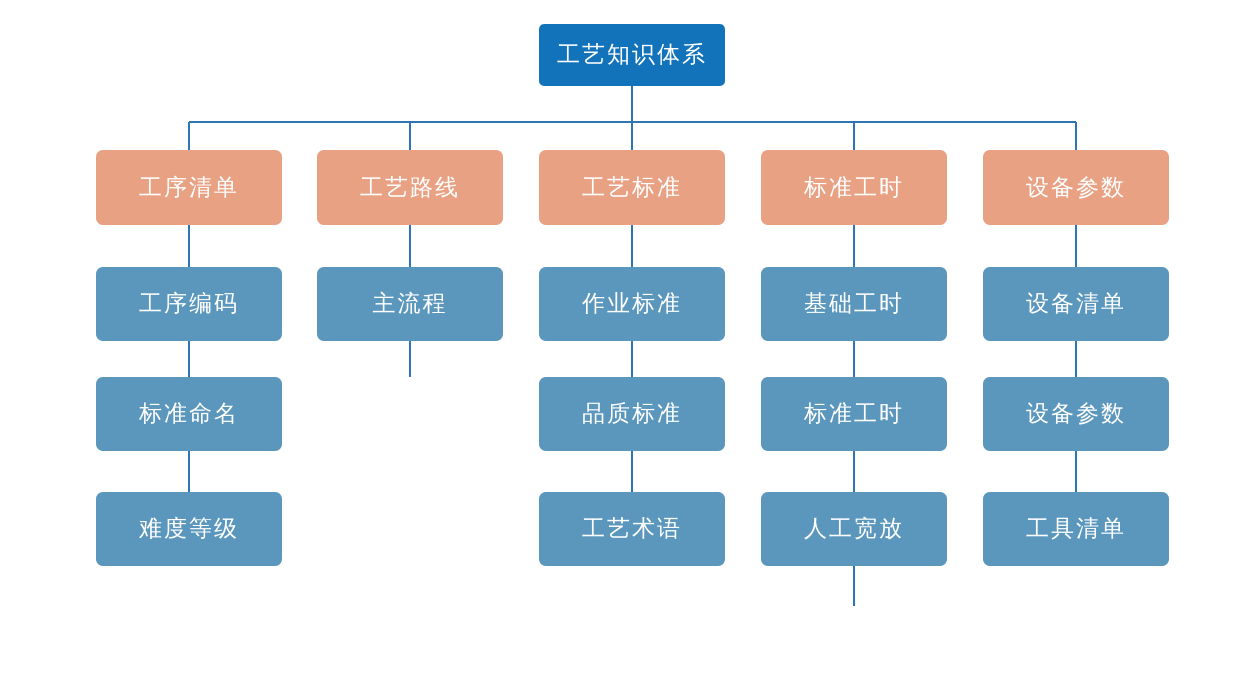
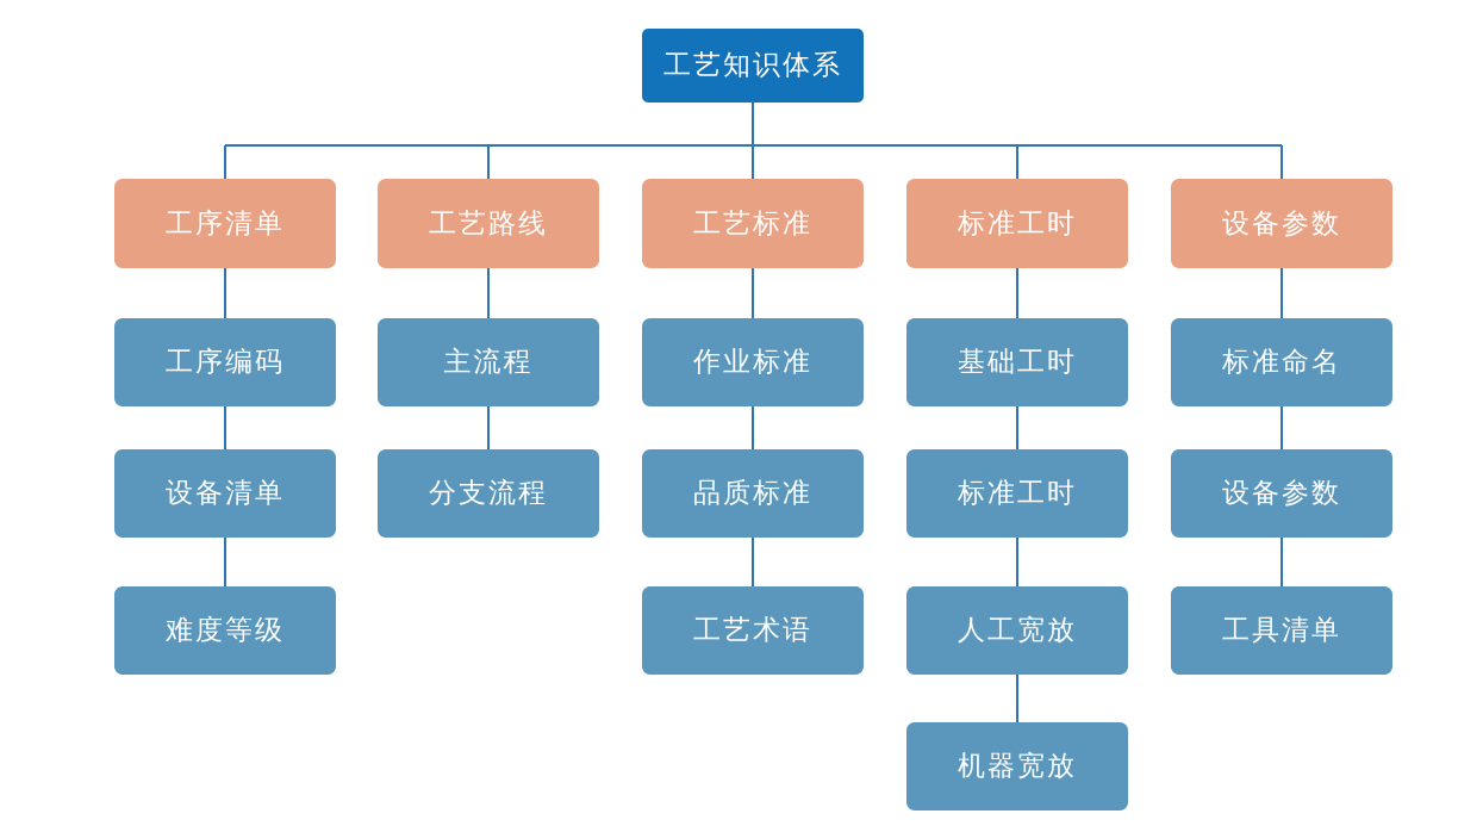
  工艺知识体系
  工序清单
  工序编码
- 标准命名
+ 设备清单
  难度等级
  工艺路线
  主流程
+ 分支流程
  工艺标准
  作业标准
  品质标准
  工艺术语
  标准工时
  基础工时
  标准工时
  人工宽放
+ 机器宽放
  设备参数
- 设备清单
+ 标准命名
  设备参数
  工具清单
